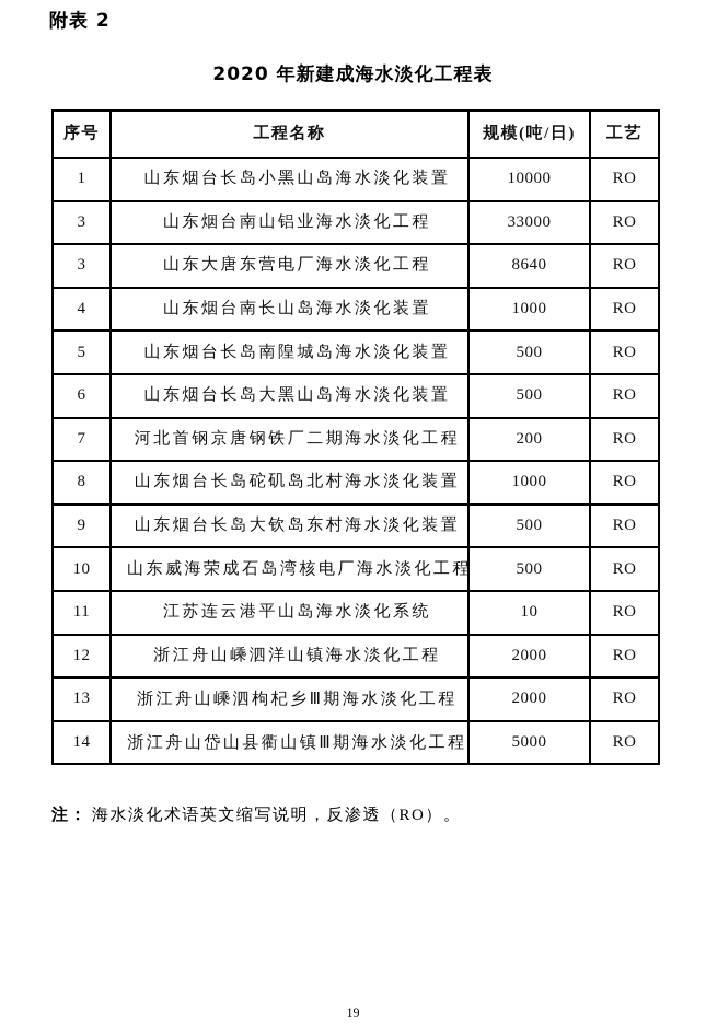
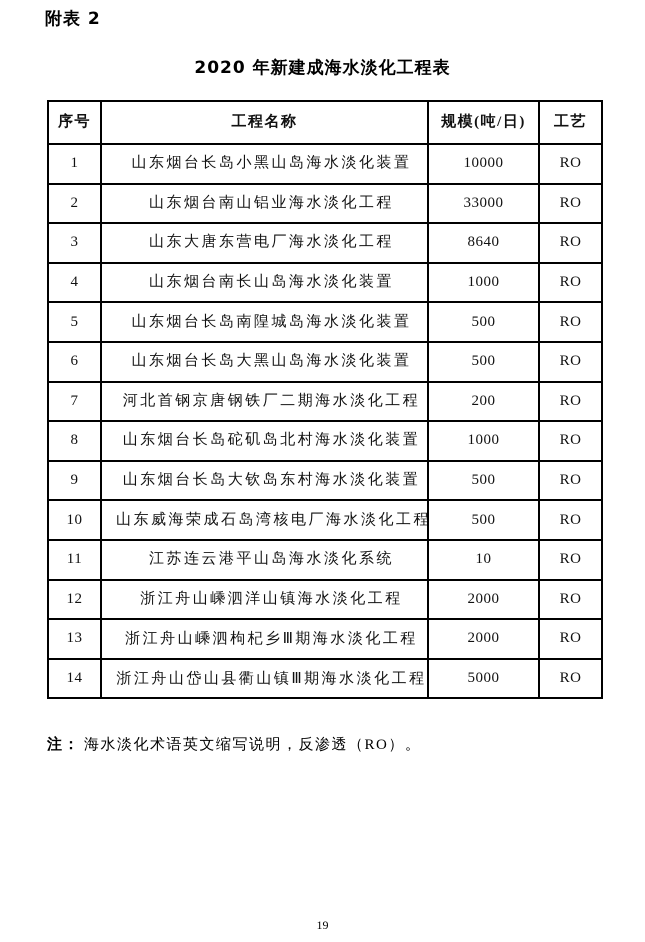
  附表 2
  2020 年新建成海水淡化工程表
  序号	工程名称	规模(吨/日)	工艺
  1	山东烟台长岛小黑山岛海水淡化装置	10000	RO
- 3	山东烟台南山铝业海水淡化工程	33000	RO
+ 2	山东烟台南山铝业海水淡化工程	33000	RO
  3	山东大唐东营电厂海水淡化工程	8640	RO
  4	山东烟台南长山岛海水淡化装置	1000	RO
  5	山东烟台长岛南隍城岛海水淡化装置	500	RO
  6	山东烟台长岛大黑山岛海水淡化装置	500	RO
  7	河北首钢京唐钢铁厂二期海水淡化工程	200	RO
  8	山东烟台长岛砣矶岛北村海水淡化装置	1000	RO
  9	山东烟台长岛大钦岛东村海水淡化装置	500	RO
  10	山东威海荣成石岛湾核电厂海水淡化工程	500	RO
  11	江苏连云港平山岛海水淡化系统	10	RO
  12	浙江舟山嵊泗洋山镇海水淡化工程	2000	RO
  13	浙江舟山嵊泗枸杞乡Ⅲ期海水淡化工程	2000	RO
  14	浙江舟山岱山县衢山镇Ⅲ期海水淡化工程	5000	RO
  注： 海水淡化术语英文缩写说明，反渗透（RO）。
  19
